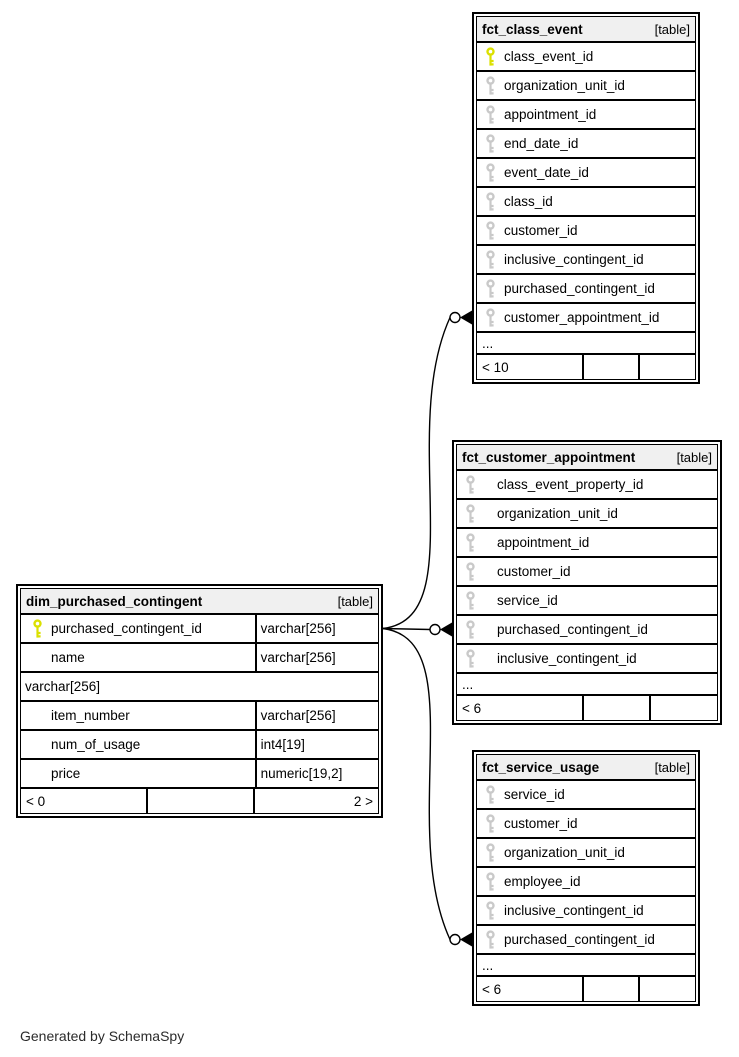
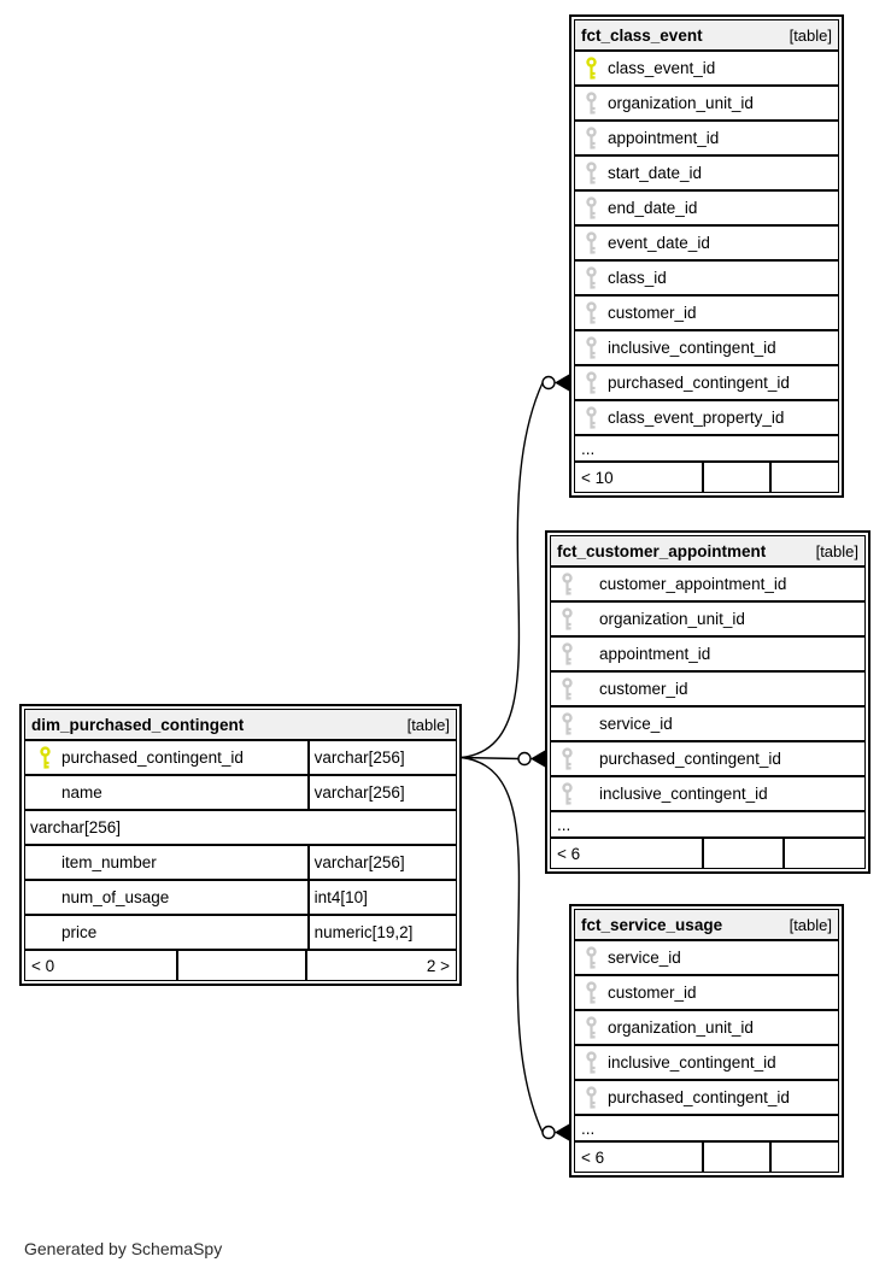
  fct_class_event
  [table]
  class_event_id
  organization_unit_id
  appointment_id
+ start_date_id
  end_date_id
  event_date_id
  class_id
  customer_id
  inclusive_contingent_id
  purchased_contingent_id
- customer_appointment_id
+ class_event_property_id
  ...
  < 10
  fct_customer_appointment
  [table]
- class_event_property_id
+ customer_appointment_id
  organization_unit_id
  appointment_id
  customer_id
  service_id
  purchased_contingent_id
  inclusive_contingent_id
  ...
  < 6
  fct_service_usage
  [table]
  service_id
  customer_id
  organization_unit_id
- employee_id
  inclusive_contingent_id
  purchased_contingent_id
  ...
  < 6
  dim_purchased_contingent
  [table]
  purchased_contingent_id
  varchar[256]
  name
  varchar[256]
  varchar[256]
  item_number
  varchar[256]
  num_of_usage
- int4[19]
+ int4[10]
  price
  numeric[19,2]
  < 0
  2 >
  Generated by SchemaSpy
